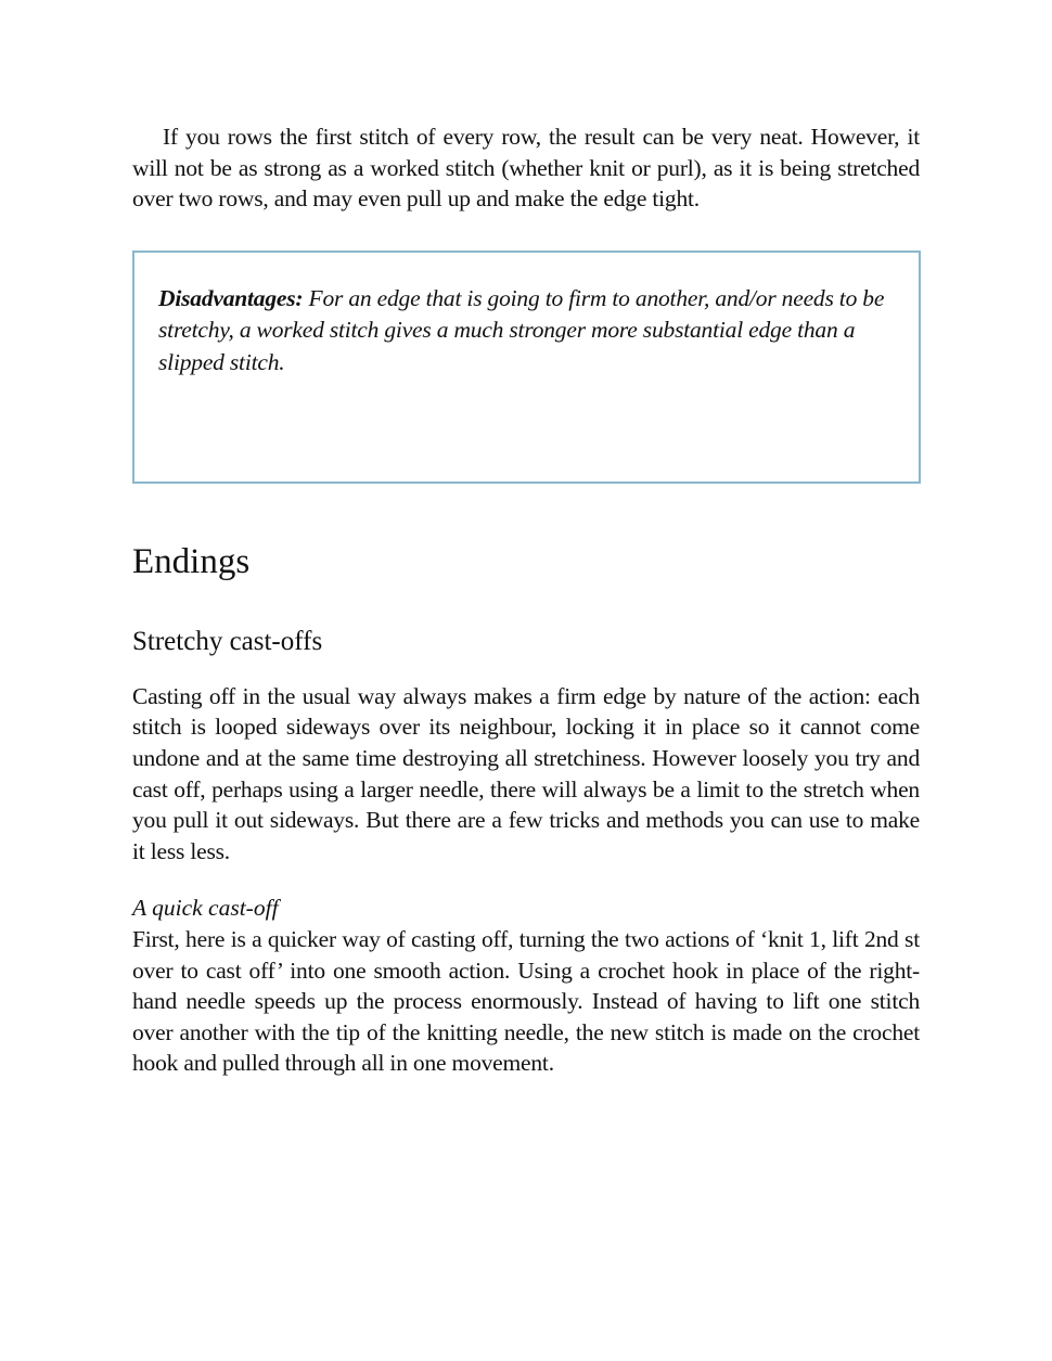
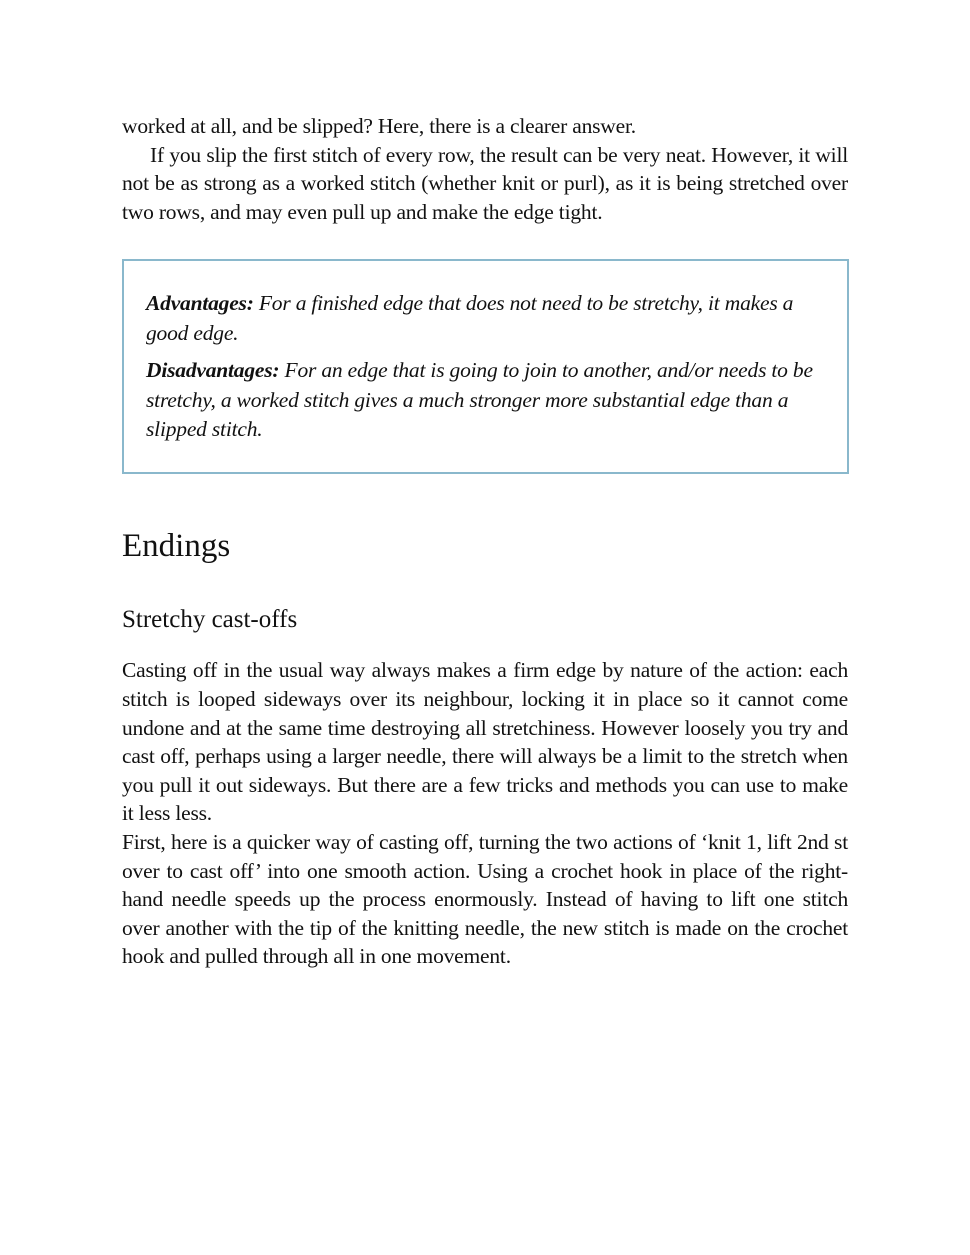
+ worked at all, and be slipped? Here, there is a clearer answer.
- If you rows the first stitch of every row, the result can be very neat. However, it will not be as strong as a worked stitch (whether knit or purl), as it is being stretched over two rows, and may even pull up and make the edge tight.
+ If you slip the first stitch of every row, the result can be very neat. However, it will not be as strong as a worked stitch (whether knit or purl), as it is being stretched over two rows, and may even pull up and make the edge tight.
+ Advantages: For a finished edge that does not need to be stretchy, it makes a good edge.
- Disadvantages: For an edge that is going to firm to another, and/or needs to be stretchy, a worked stitch gives a much stronger more substantial edge than a slipped stitch.
+ Disadvantages: For an edge that is going to join to another, and/or needs to be stretchy, a worked stitch gives a much stronger more substantial edge than a slipped stitch.
  Endings
  Stretchy cast-offs
  Casting off in the usual way always makes a firm edge by nature of the action: each stitch is looped sideways over its neighbour, locking it in place so it cannot come undone and at the same time destroying all stretchiness. However loosely you try and cast off, perhaps using a larger needle, there will always be a limit to the stretch when you pull it out sideways. But there are a few tricks and methods you can use to make it less less.
- A quick cast-off
  First, here is a quicker way of casting off, turning the two actions of ‘knit 1, lift 2nd st over to cast off’ into one smooth action. Using a crochet hook in place of the right-hand needle speeds up the process enormously. Instead of having to lift one stitch over another with the tip of the knitting needle, the new stitch is made on the crochet hook and pulled through all in one movement.
